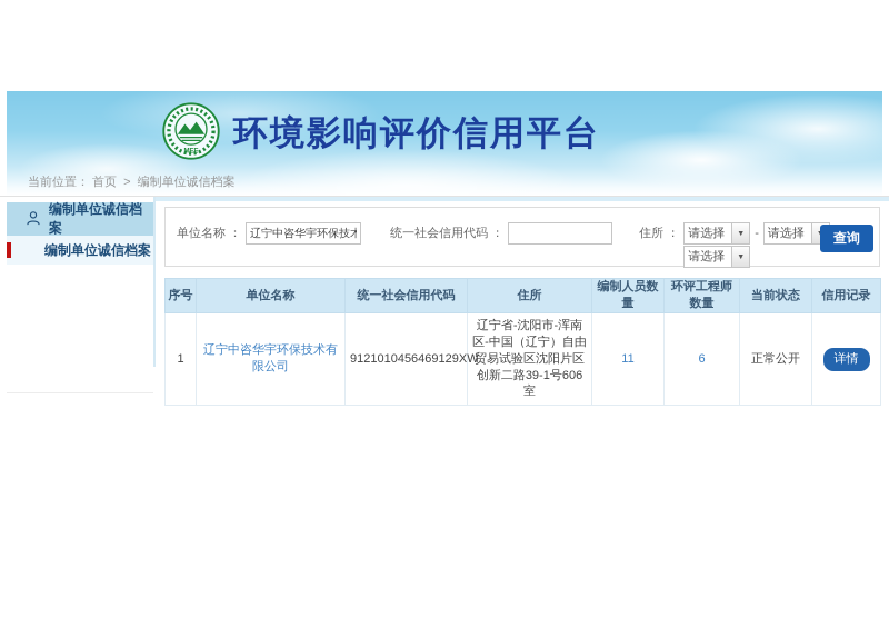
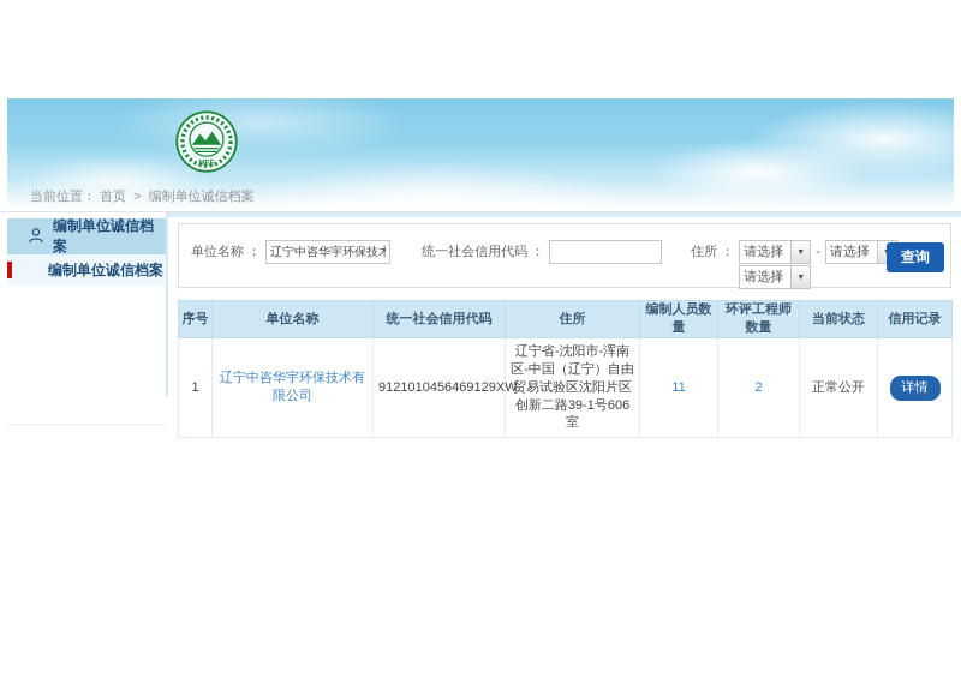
- 环境影响评价信用平台
  当前位置： 首页 > 编制单位诚信档案
  编制单位诚信档案
  编制单位诚信档案
  单位名称 ：
  辽宁中咨华宇环保技术
  统一社会信用代码 ：
  住所 ：
  请选择
  请选择
  -
  请选择
  查询
  序号	单位名称	统一社会信用代码	住所	编制人员数量	环评工程师数量	当前状态	信用记录
- 1	辽宁中咨华宇环保技术有限公司	9121010456469129XW	辽宁省-沈阳市-浑南区-中国（辽宁）自由贸易试验区沈阳片区创新二路39-1号606室	11	6	正常公开	详情
+ 1	辽宁中咨华宇环保技术有限公司	9121010456469129XW	辽宁省-沈阳市-浑南区-中国（辽宁）自由贸易试验区沈阳片区创新二路39-1号606室	11	2	正常公开	详情
